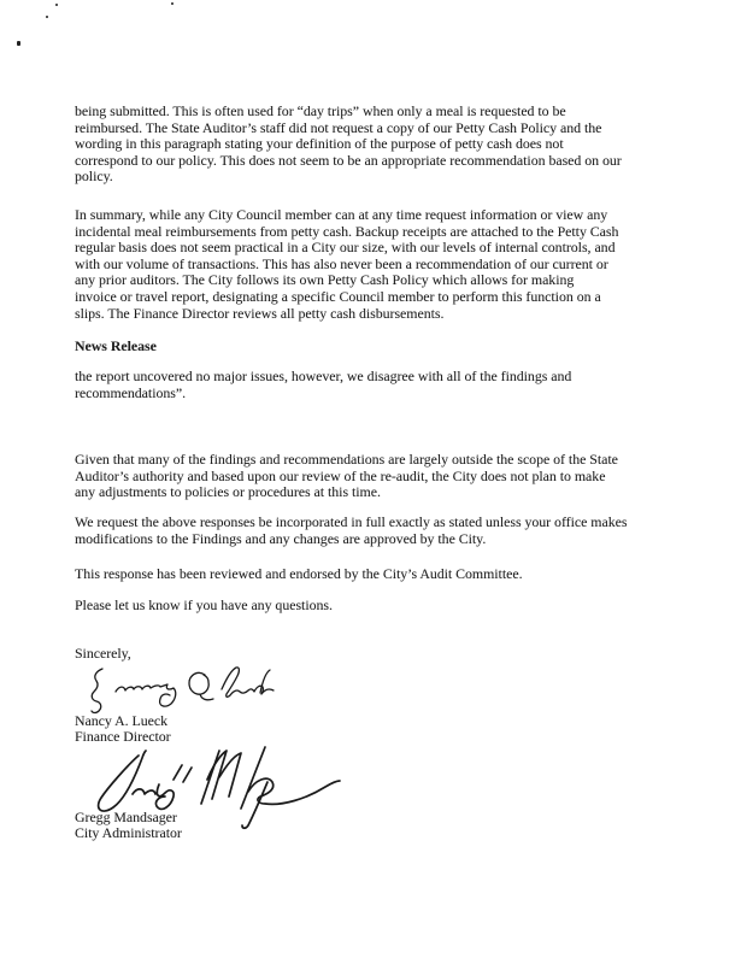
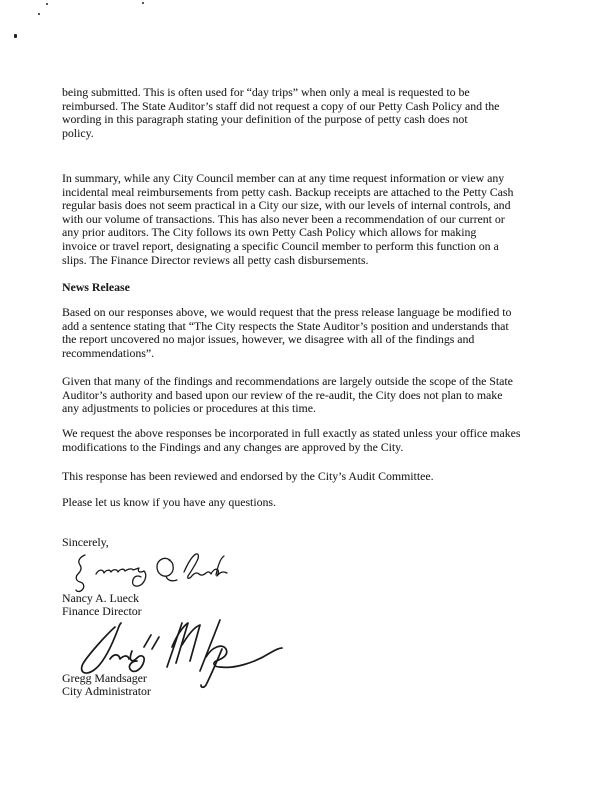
  being submitted. This is often used for “day trips” when only a meal is requested to be
  reimbursed. The State Auditor’s staff did not request a copy of our Petty Cash Policy and the
  wording in this paragraph stating your definition of the purpose of petty cash does not
- correspond to our policy. This does not seem to be an appropriate recommendation based on our
  policy.
  In summary, while any City Council member can at any time request information or view any
  incidental meal reimbursements from petty cash. Backup receipts are attached to the Petty Cash
  regular basis does not seem practical in a City our size, with our levels of internal controls, and
  with our volume of transactions. This has also never been a recommendation of our current or
  any prior auditors. The City follows its own Petty Cash Policy which allows for making
  invoice or travel report, designating a specific Council member to perform this function on a
  slips. The Finance Director reviews all petty cash disbursements.
  News Release
+ Based on our responses above, we would request that the press release language be modified to
+ add a sentence stating that “The City respects the State Auditor’s position and understands that
  the report uncovered no major issues, however, we disagree with all of the findings and
  recommendations”.
  Given that many of the findings and recommendations are largely outside the scope of the State
  Auditor’s authority and based upon our review of the re-audit, the City does not plan to make
  any adjustments to policies or procedures at this time.
  We request the above responses be incorporated in full exactly as stated unless your office makes
  modifications to the Findings and any changes are approved by the City.
  This response has been reviewed and endorsed by the City’s Audit Committee.
  Please let us know if you have any questions.
  Sincerely,
  Nancy A. Lueck
  Finance Director
  Gregg Mandsager
  City Administrator
